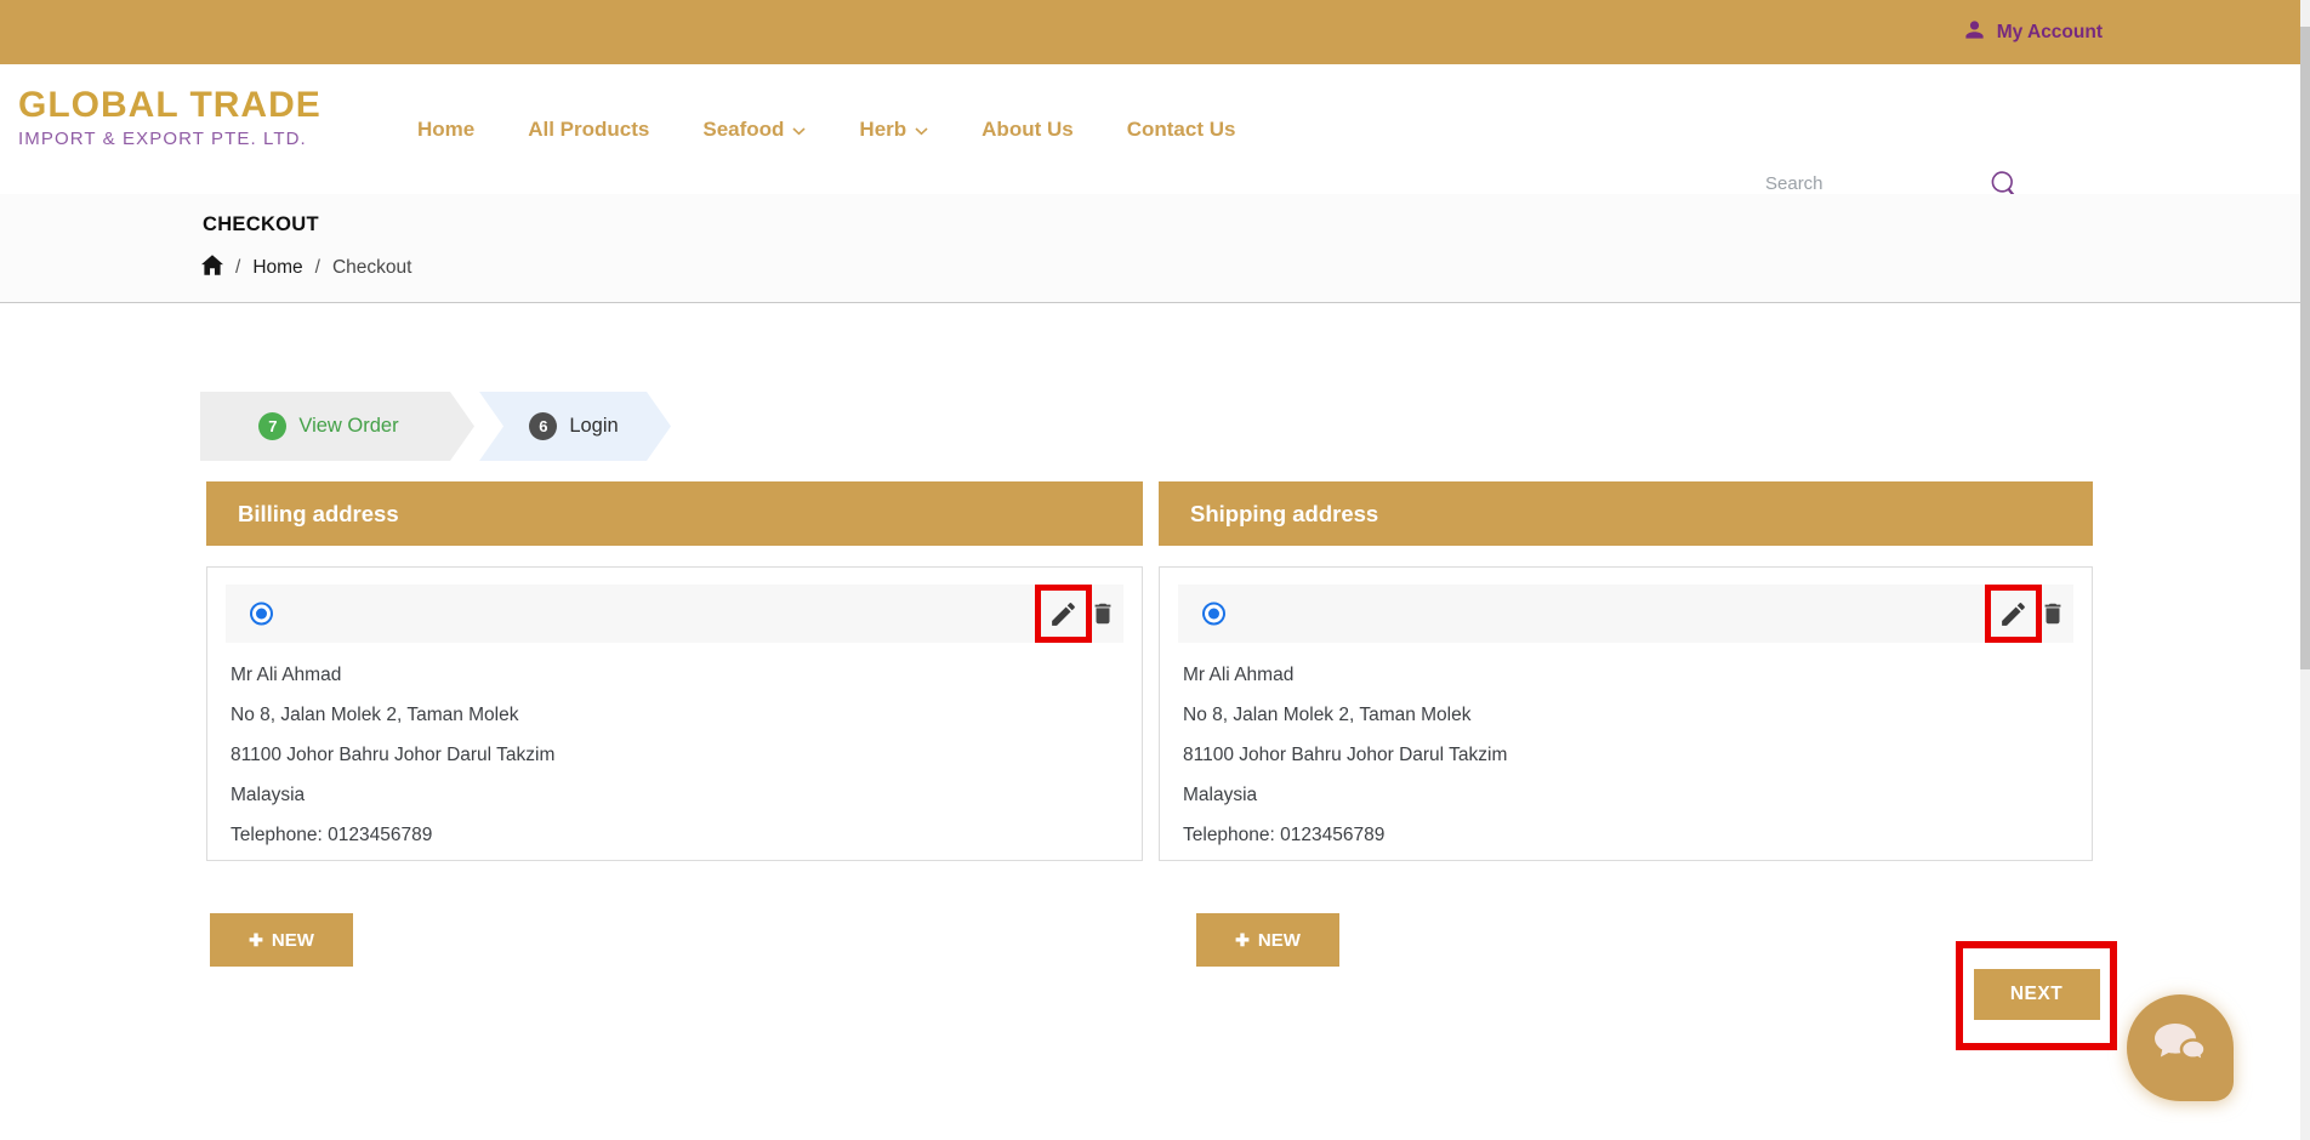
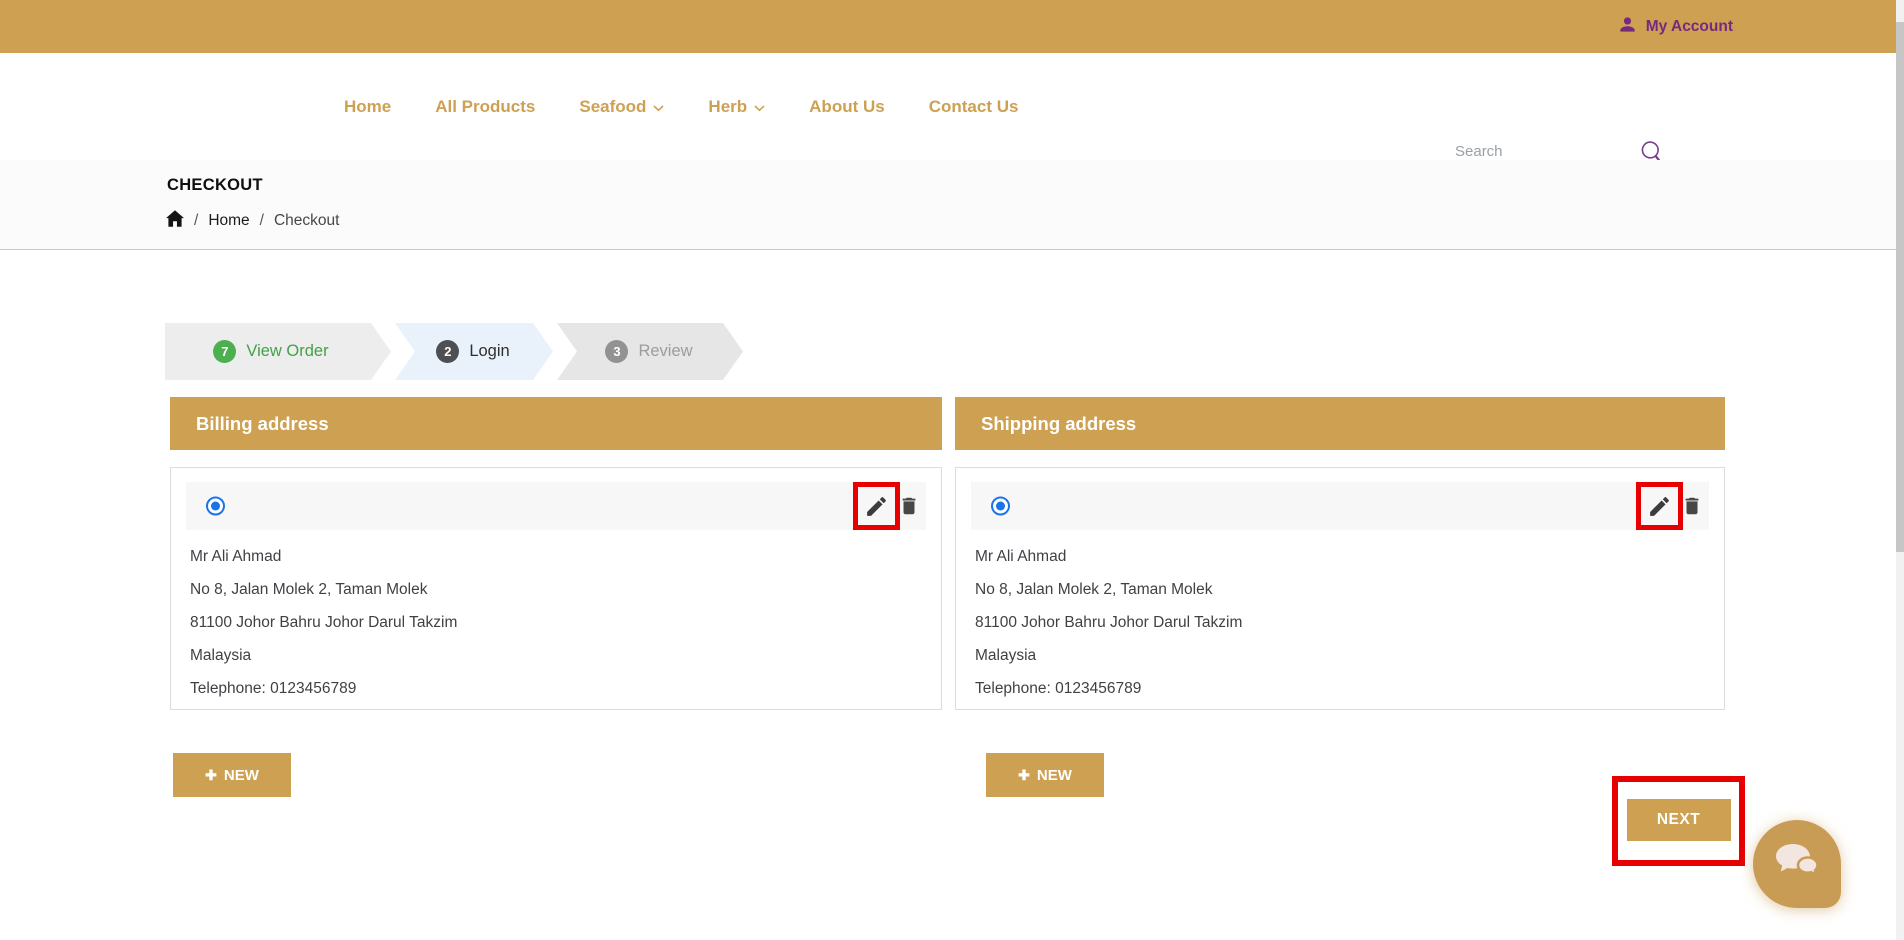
  My Account
- GLOBAL TRADE
- IMPORT & EXPORT PTE. LTD.
  Home
  All Products
  Seafood
  Herb
  About Us
  Contact Us
  Search
  CHECKOUT
  /
  Home
  /
  Checkout
  7
  View Order
- 6
+ 2
  Login
+ 3
+ Review
  Billing address
  Mr Ali Ahmad
  No 8, Jalan Molek 2, Taman Molek
  81100 Johor Bahru Johor Darul Takzim
  Malaysia
  Telephone: 0123456789
  Shipping address
  Mr Ali Ahmad
  No 8, Jalan Molek 2, Taman Molek
  81100 Johor Bahru Johor Darul Takzim
  Malaysia
  Telephone: 0123456789
  ✚
  NEW
  ✚
  NEW
  NEXT
